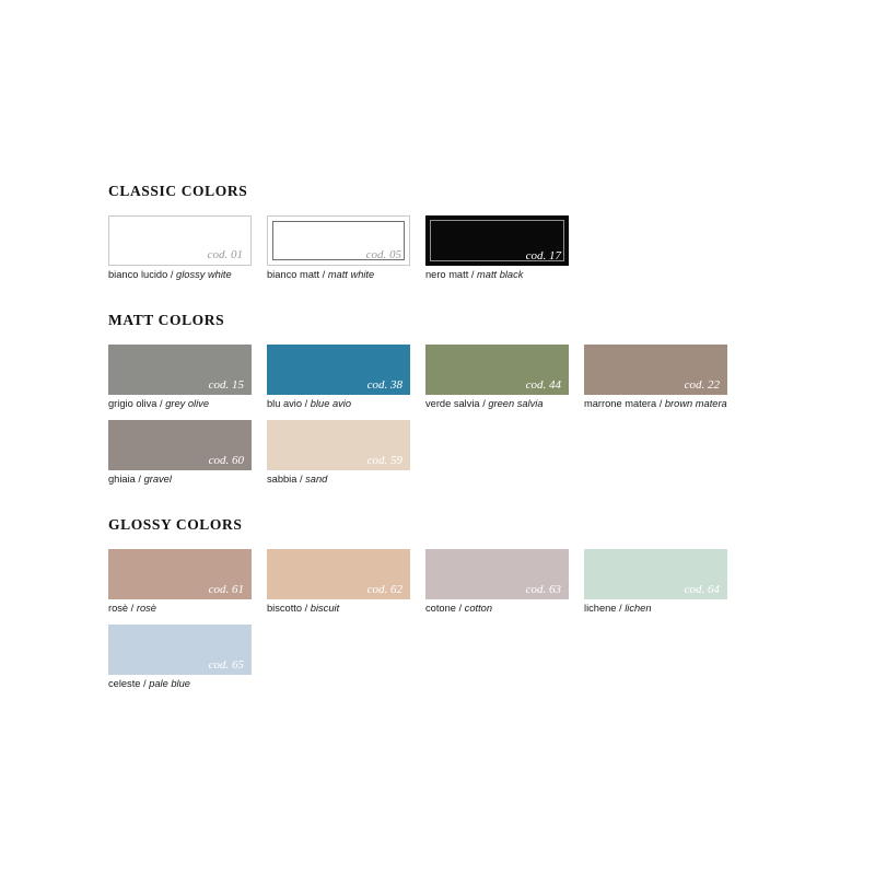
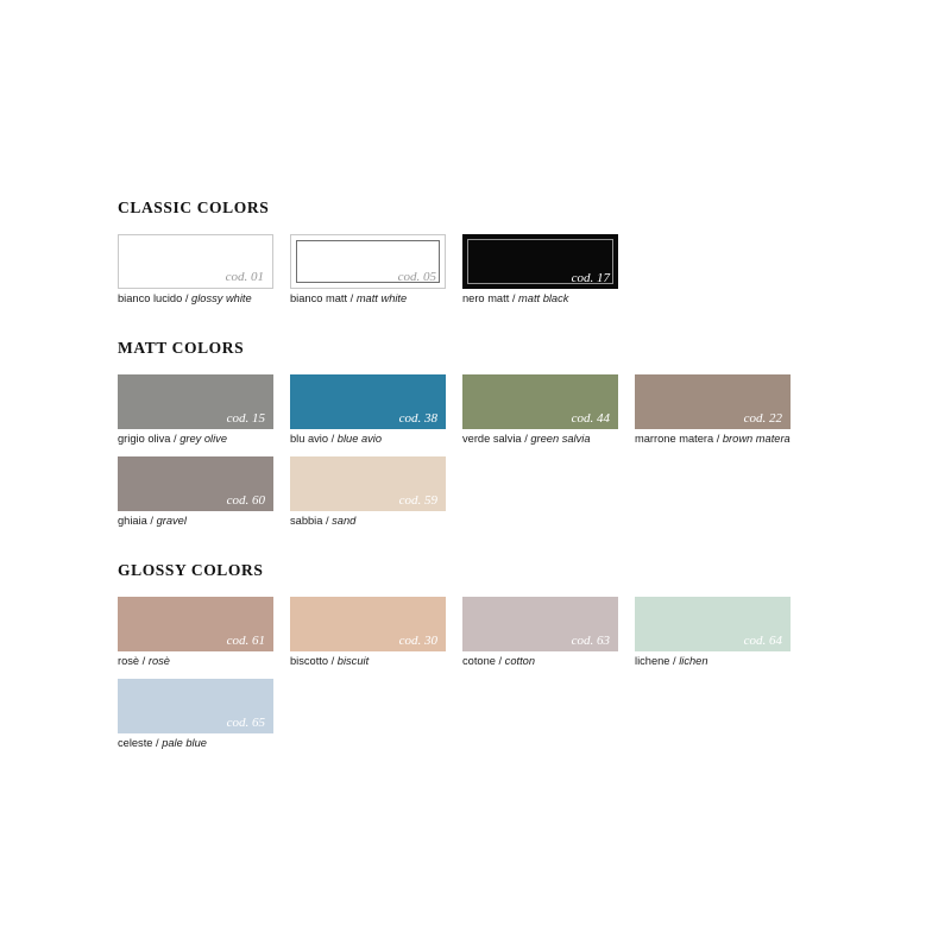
  CLASSIC COLORS
  cod. 01
  bianco lucido / glossy white
  cod. 05
  bianco matt / matt white
  cod. 17
  nero matt / matt black
  MATT COLORS
  cod. 15
  grigio oliva / grey olive
  cod. 38
  blu avio / blue avio
  cod. 44
  verde salvia / green salvia
  cod. 22
  marrone matera / brown matera
  cod. 60
  ghiaia / gravel
  cod. 59
  sabbia / sand
  GLOSSY COLORS
  cod. 61
  rosè / rosè
- cod. 62
+ cod. 30
  biscotto / biscuit
  cod. 63
  cotone / cotton
  cod. 64
  lichene / lichen
  cod. 65
  celeste / pale blue
